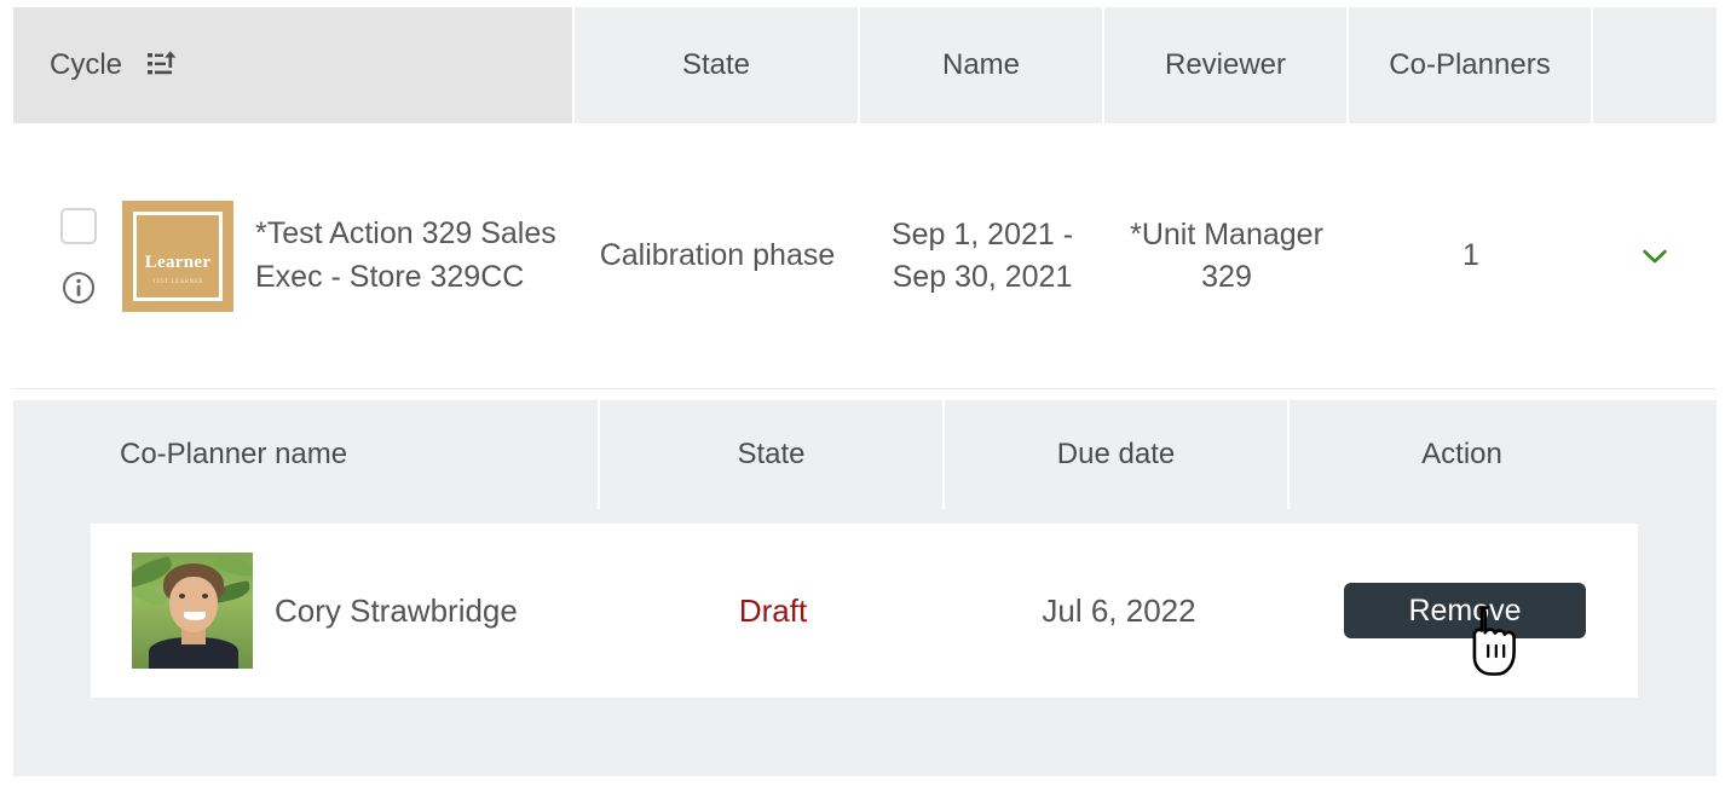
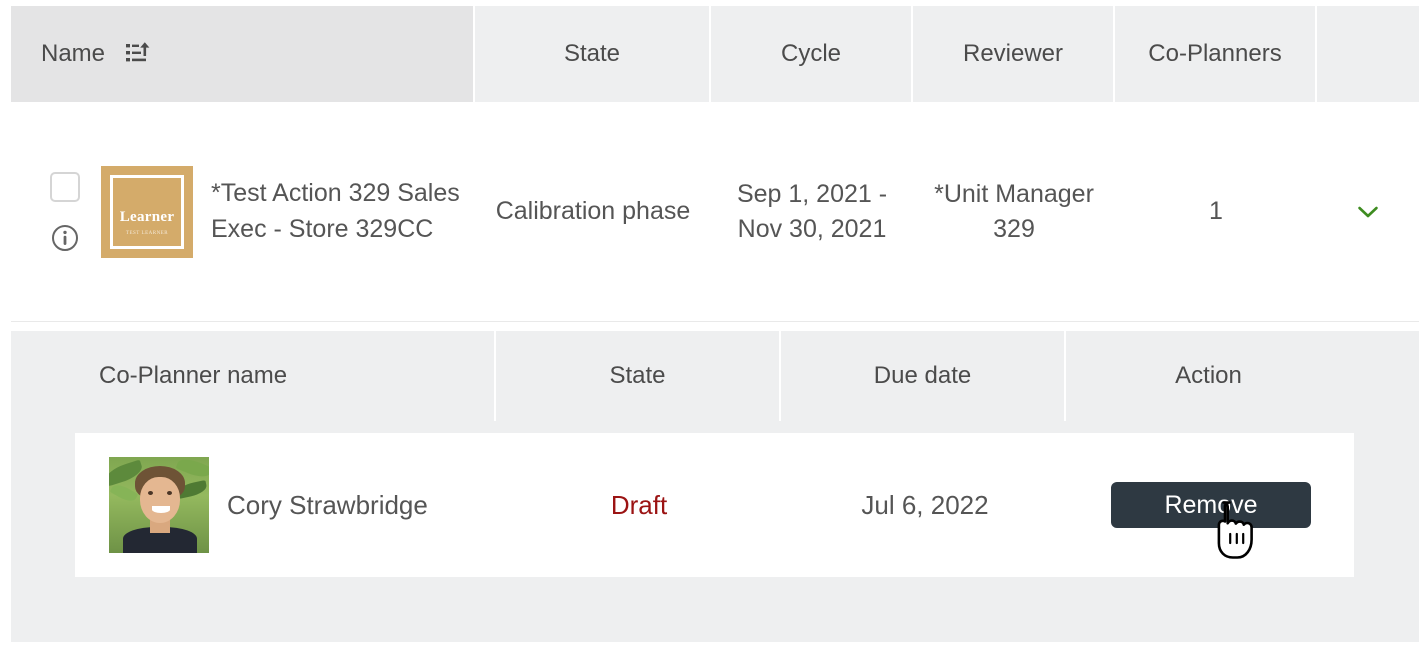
- Cycle
+ Name
  State
- Name
+ Cycle
  Reviewer
  Co-Planners
  Learner
  *Test Action 329 Sales Exec - Store 329CC
  Calibration phase
- Sep 1, 2021 - Sep 30, 2021
+ Sep 1, 2021 - Nov 30, 2021
  *Unit Manager 329
  1
  Co-Planner name
  State
  Due date
  Action
  Cory Strawbridge
  Draft
  Jul 6, 2022
  Remve
